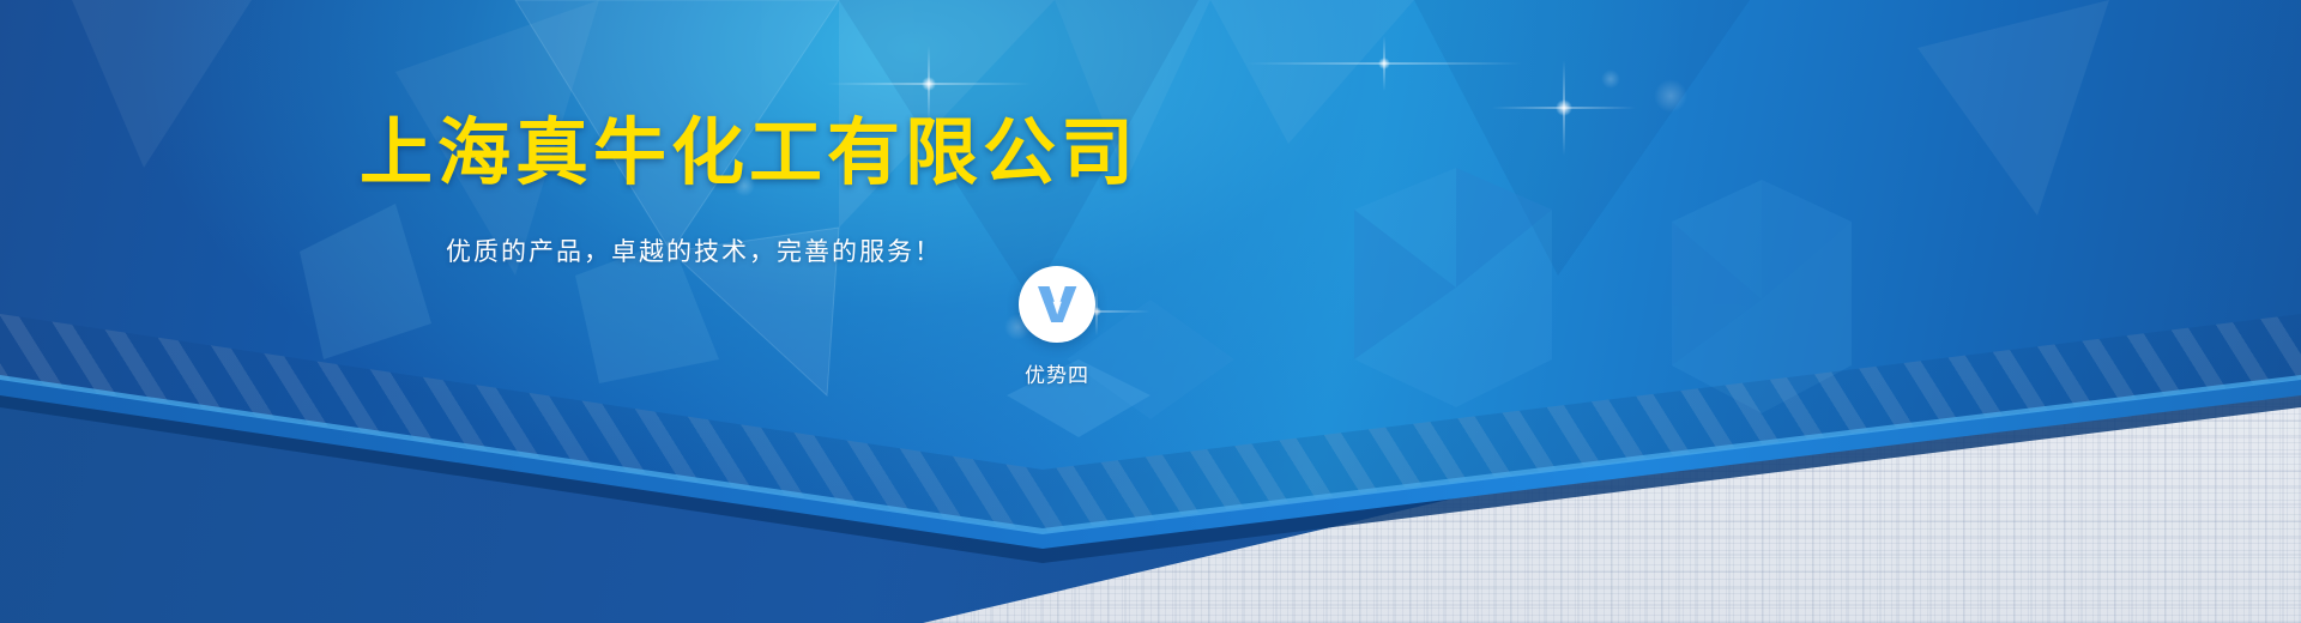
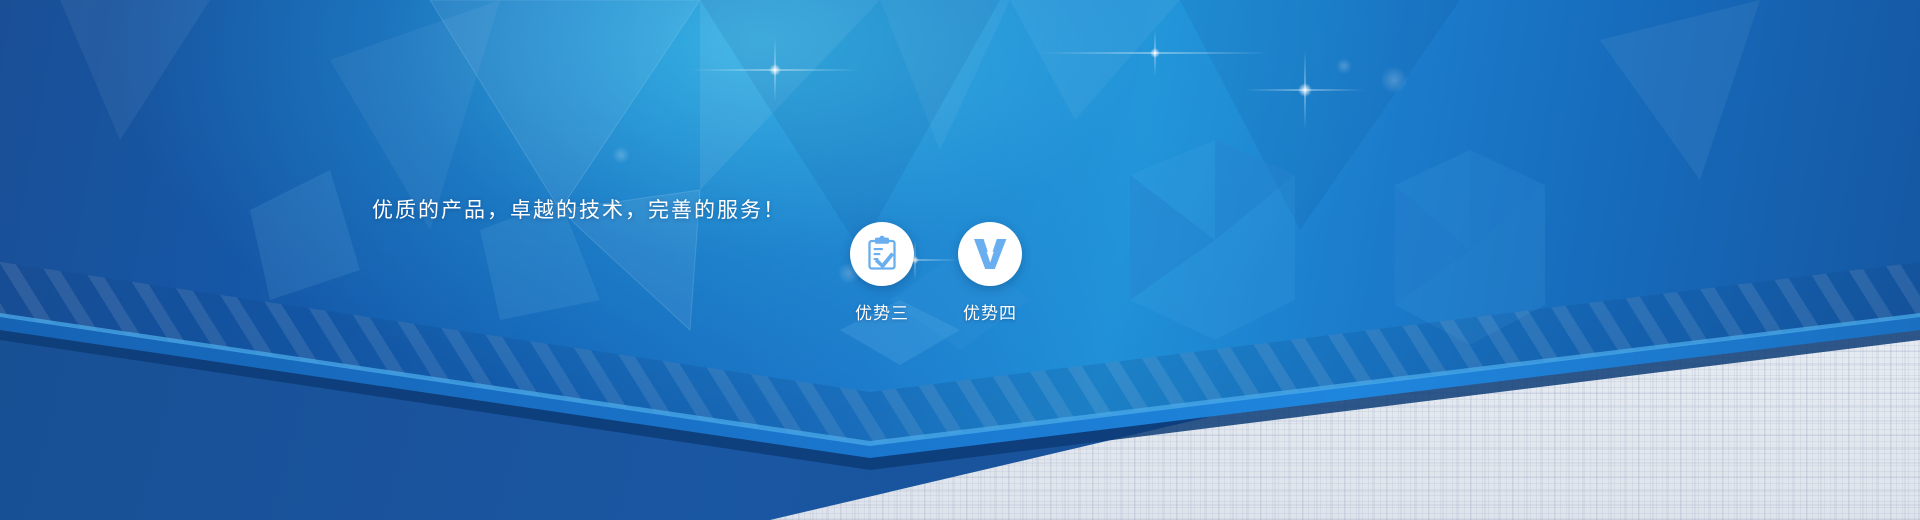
- 上海真牛化工有限公司
  优质的产品，卓越的技术，完善的服务！
+ 优势三
  优势四
